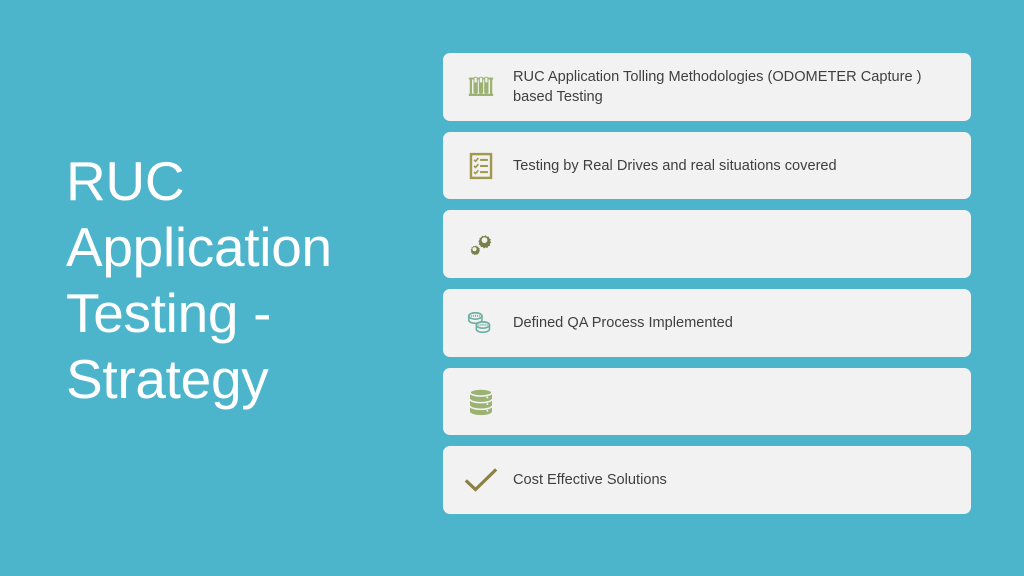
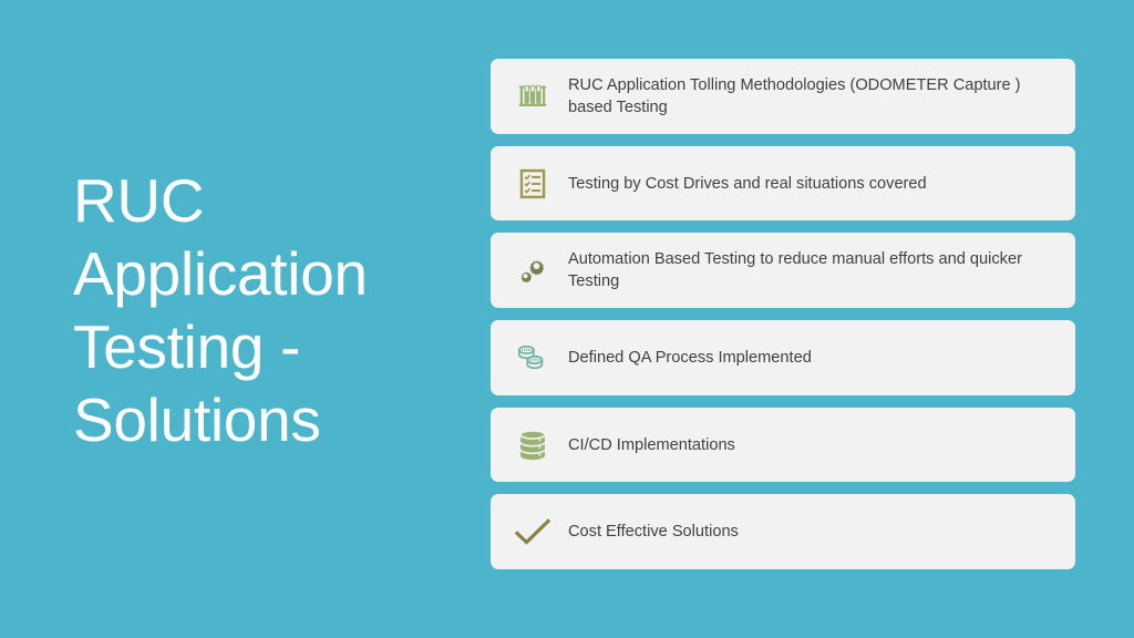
- RUC Application Testing - Strategy
+ RUC Application Testing - Solutions
  RUC Application Tolling Methodologies (ODOMETER Capture ) based Testing
- Testing by Real Drives and real situations covered
+ Testing by Cost Drives and real situations covered
+ Automation Based Testing to reduce manual efforts and quicker Testing
  Defined QA Process Implemented
+ CI/CD Implementations
  Cost Effective Solutions
